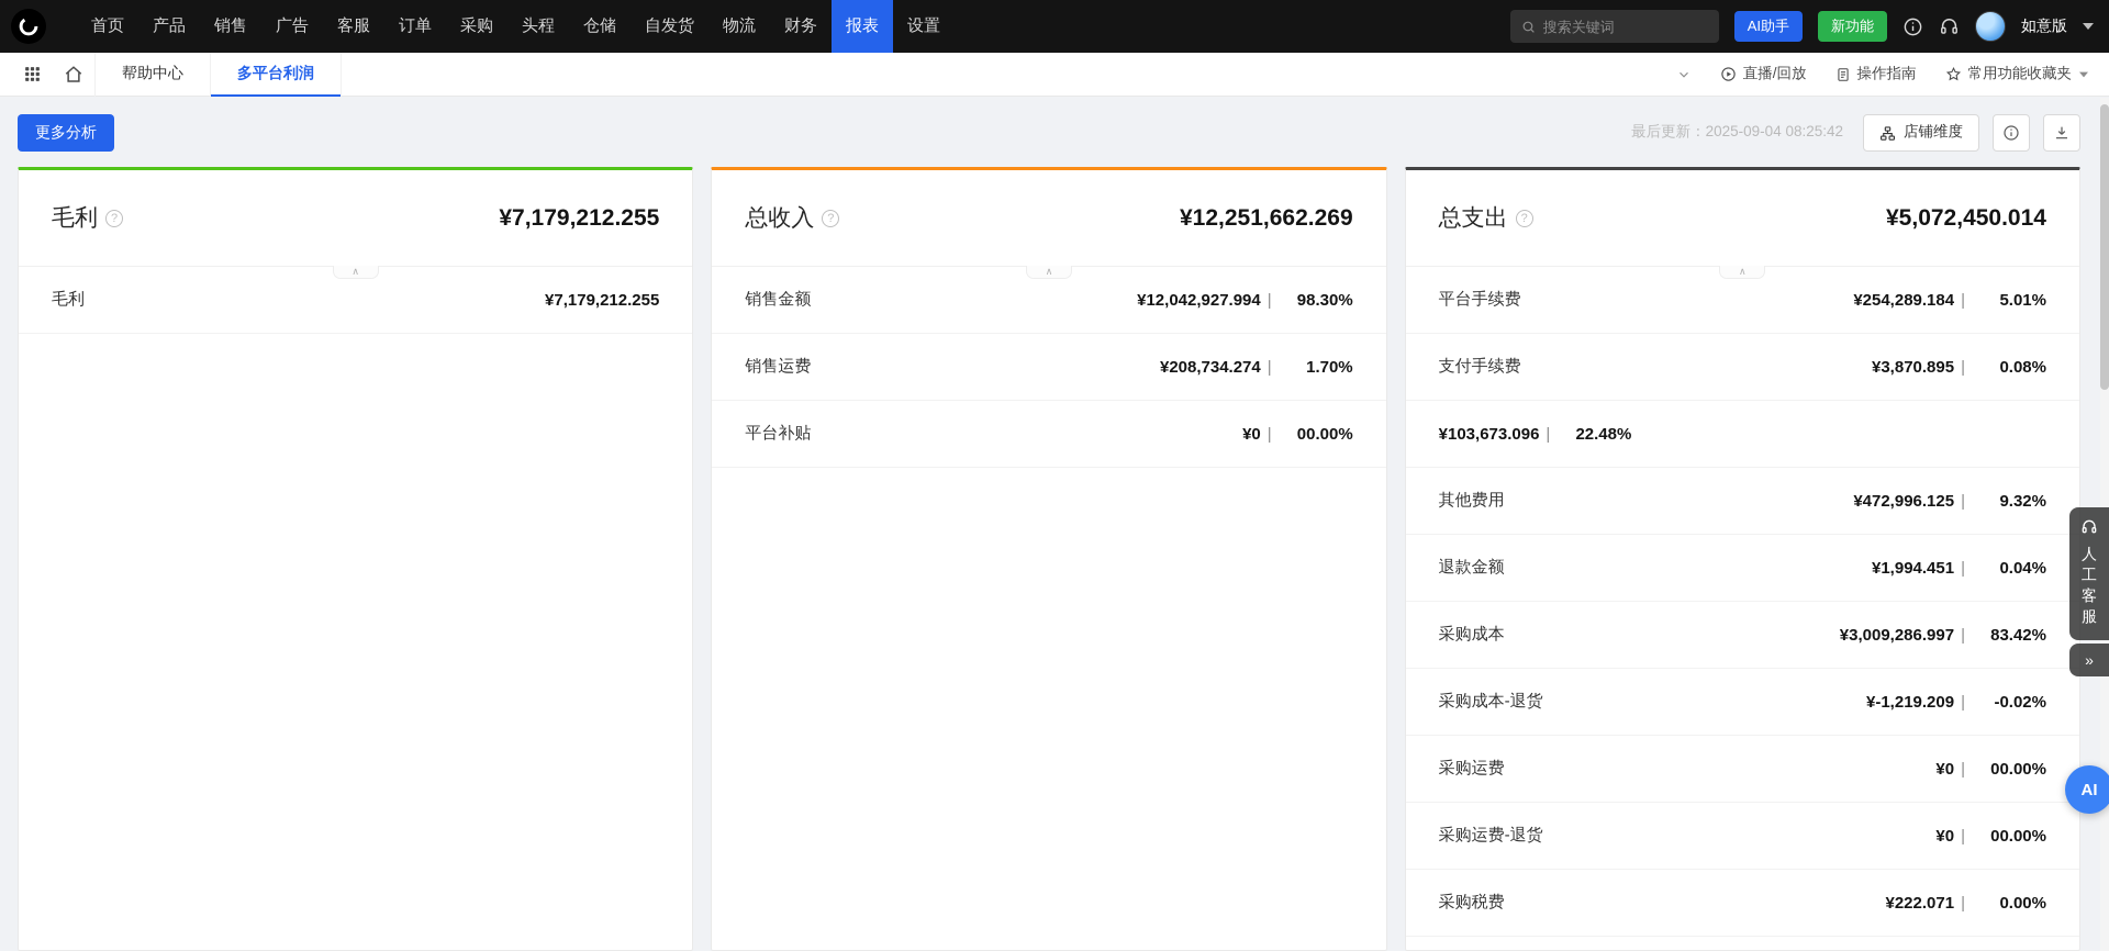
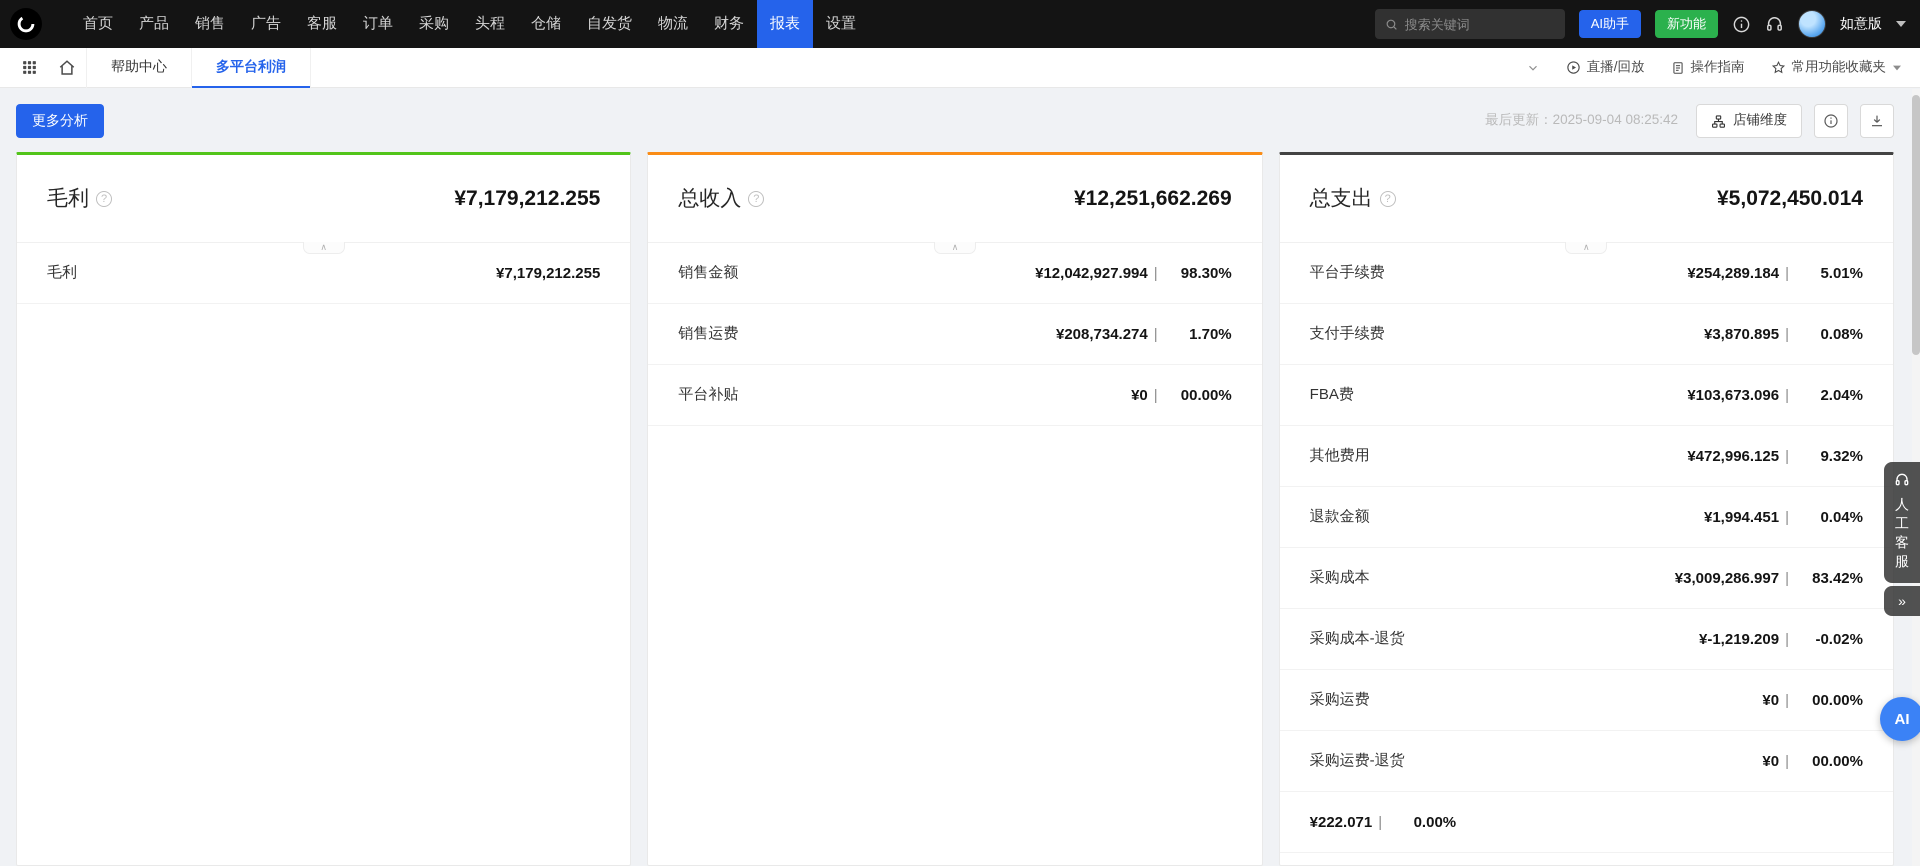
  首页
  产品
  销售
  广告
  客服
  订单
  采购
  头程
  仓储
  自发货
  物流
  财务
  报表
  设置
  搜索关键词
  AI助手
  新功能
  如意版
  帮助中心
  多平台利润
  直播/回放
  操作指南
  常用功能收藏夹
  更多分析
  最后更新：2025-09-04 08:25:42
  店铺维度
  毛利
  ?
  ¥7,179,212.255
  ∧
  毛利
  ¥7,179,212.255
  总收入
  ?
  ¥12,251,662.269
  ∧
  销售金额
  ¥12,042,927.994
  |
  98.30%
  销售运费
  ¥208,734.274
  |
  1.70%
  平台补贴
  ¥0
  |
  00.00%
  总支出
  ?
  ¥5,072,450.014
  ∧
  平台手续费
  ¥254,289.184
  |
  5.01%
  支付手续费
  ¥3,870.895
  |
  0.08%
+ FBA费
  ¥103,673.096
  |
- 22.48%
+ 2.04%
  其他费用
  ¥472,996.125
  |
  9.32%
  退款金额
  ¥1,994.451
  |
  0.04%
  采购成本
  ¥3,009,286.997
  |
  83.42%
  采购成本-退货
  ¥-1,219.209
  |
  -0.02%
  采购运费
  ¥0
  |
  00.00%
  采购运费-退货
  ¥0
  |
  00.00%
- 采购税费
  ¥222.071
  |
  0.00%
  人工客服
  »
  AI
